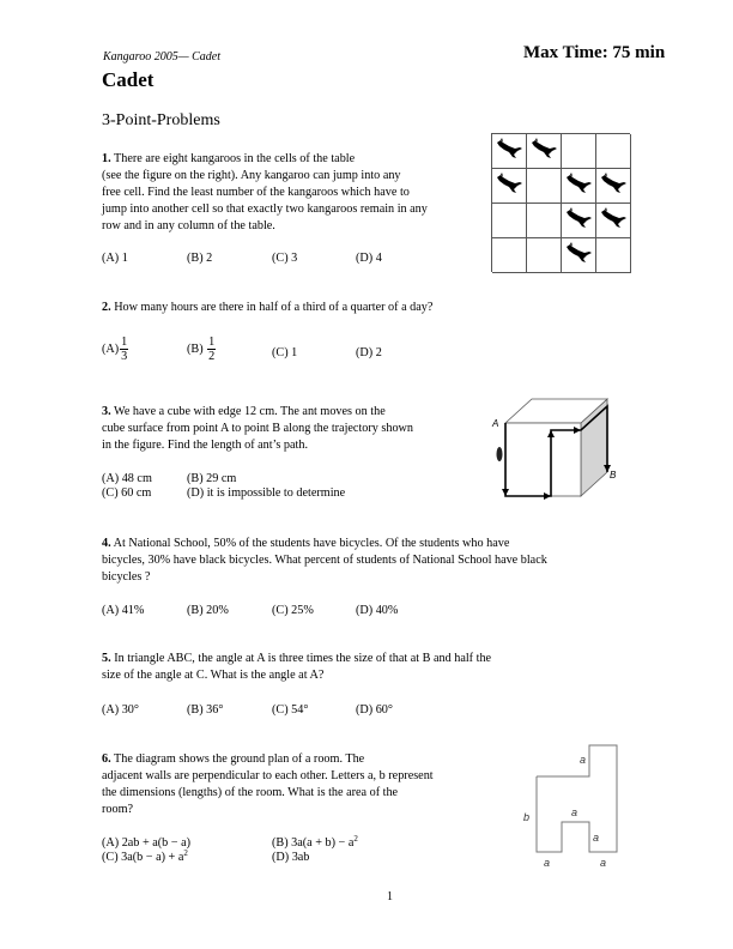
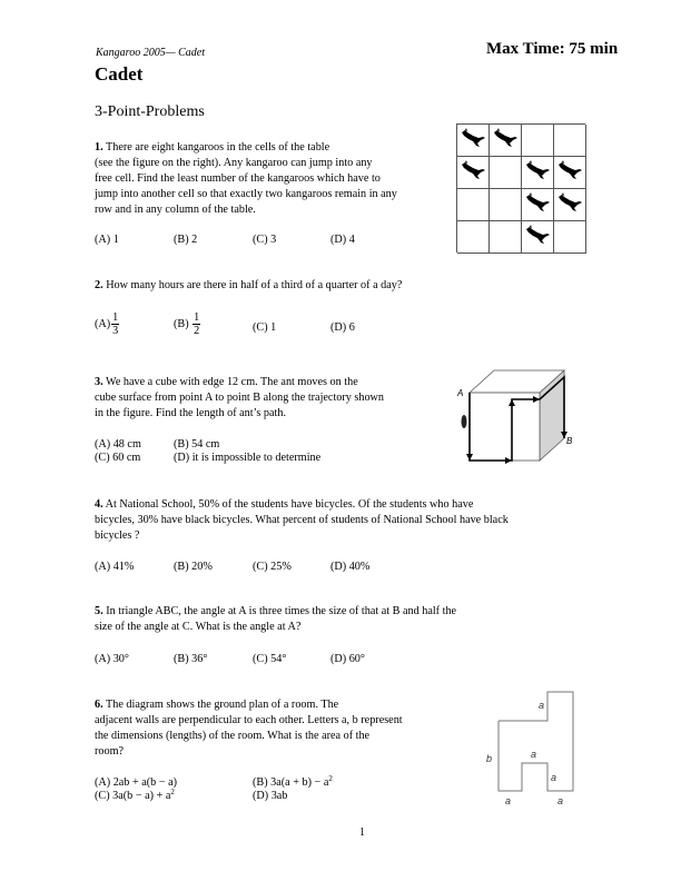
  Kangaroo 2005— Cadet
  Max Time: 75 min
  Cadet
  3-Point-Problems
  1. There are eight kangaroos in the cells of the table
  (see the figure on the right). Any kangaroo can jump into any
  free cell. Find the least number of the kangaroos which have to
  jump into another cell so that exactly two kangaroos remain in any
  row and in any column of the table.
  (A) 1
  (B) 2
  (C) 3
  (D) 4
  2. How many hours are there in half of a third of a quarter of a day?
  (A)
  1
  3
  (B)
  1
  2
  (C) 1
- (D) 2
+ (D) 6
  3. We have a cube with edge 12 cm. The ant moves on the
  cube surface from point A to point B along the trajectory shown
  in the figure. Find the length of ant’s path.
  (A) 48 cm
- (B) 29 cm
+ (B) 54 cm
  (C) 60 cm
  (D) it is impossible to determine
  A
  B
  4. At National School, 50% of the students have bicycles. Of the students who have
  bicycles, 30% have black bicycles. What percent of students of National School have black
  bicycles ?
  (A) 41%
  (B) 20%
  (C) 25%
  (D) 40%
  5. In triangle ABC, the angle at A is three times the size of that at B and half the
  size of the angle at C. What is the angle at A?
  (A) 30°
  (B) 36°
  (C) 54°
  (D) 60°
  6. The diagram shows the ground plan of a room. The
  adjacent walls are perpendicular to each other. Letters a, b represent
  the dimensions (lengths) of the room. What is the area of the
  room?
  (A) 2ab + a(b − a)
  (B) 3a(a + b) − a2
  (C) 3a(b − a) + a2
  (D) 3ab
  a
  a
  a
  b
  a
  a
  1
